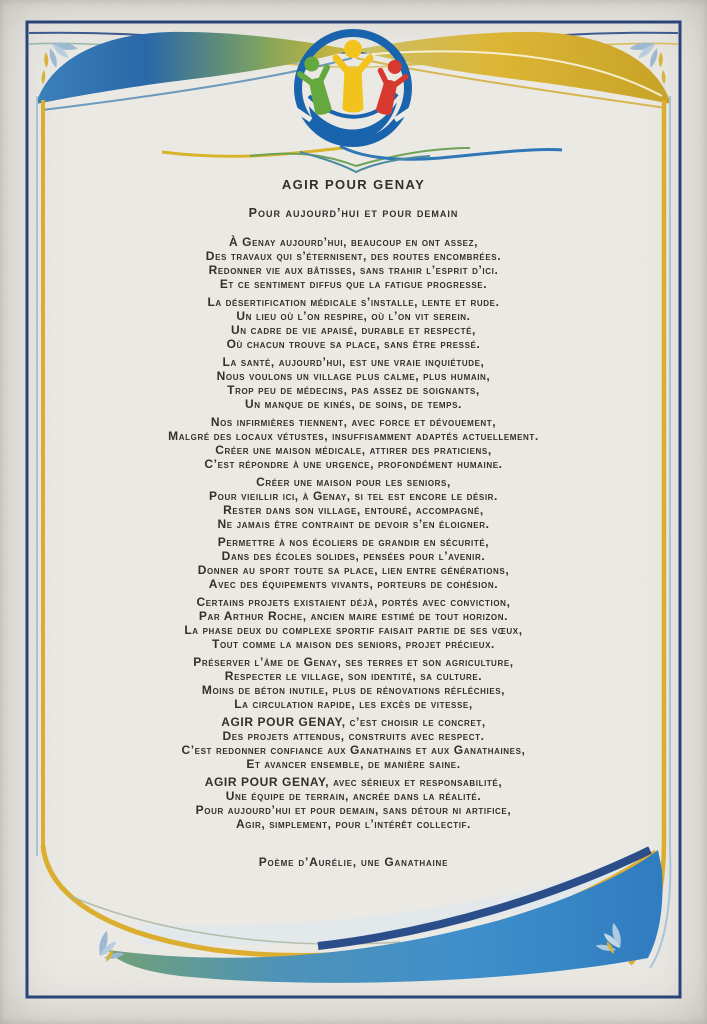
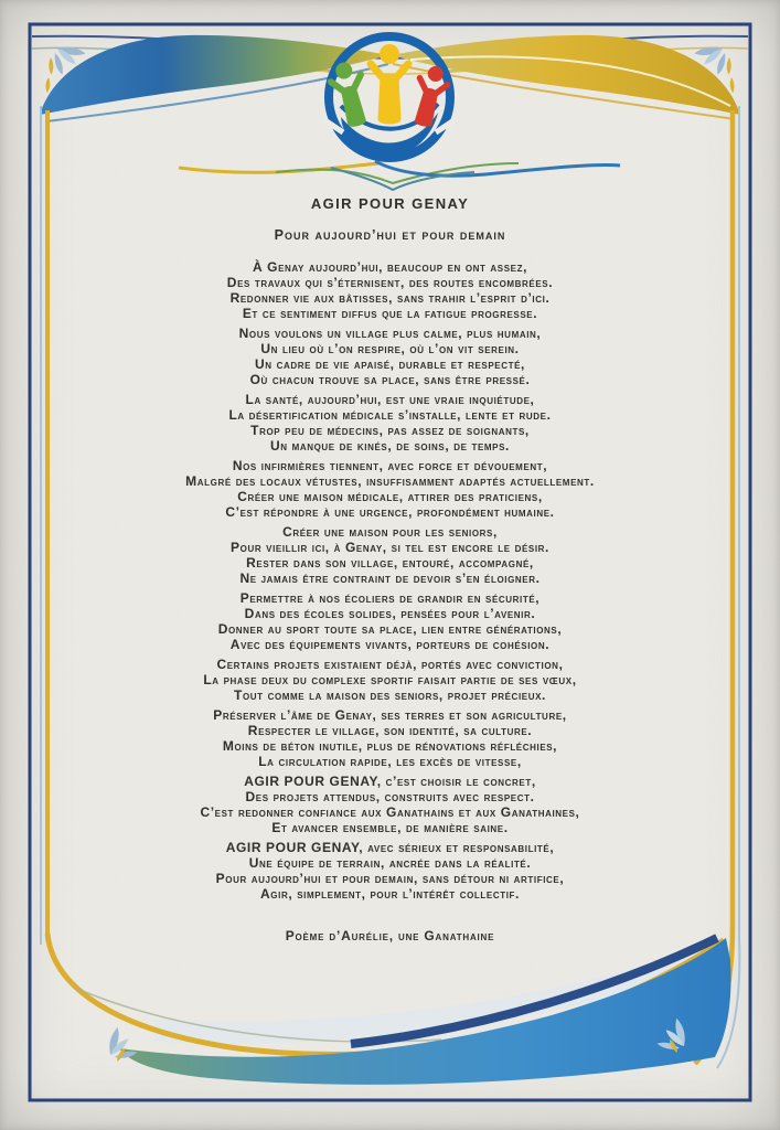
  AGIR POUR GENAY
  Pour aujourd’hui et pour demain
  À Genay aujourd’hui, beaucoup en ont assez,
  Des travaux qui s’éternisent, des routes encombrées.
  Redonner vie aux bâtisses, sans trahir l’esprit d’ici.
  Et ce sentiment diffus que la fatigue progresse.
- La désertification médicale s’installe, lente et rude.
+ Nous voulons un village plus calme, plus humain,
  Un lieu où l’on respire, où l’on vit serein.
  Un cadre de vie apaisé, durable et respecté,
  Où chacun trouve sa place, sans être pressé.
  La santé, aujourd’hui, est une vraie inquiétude,
- Nous voulons un village plus calme, plus humain,
+ La désertification médicale s’installe, lente et rude.
  Trop peu de médecins, pas assez de soignants,
  Un manque de kinés, de soins, de temps.
  Nos infirmières tiennent, avec force et dévouement,
  Malgré des locaux vétustes, insuffisamment adaptés actuellement.
  Créer une maison médicale, attirer des praticiens,
  C’est répondre à une urgence, profondément humaine.
  Créer une maison pour les seniors,
  Pour vieillir ici, à Genay, si tel est encore le désir.
  Rester dans son village, entouré, accompagné,
  Ne jamais être contraint de devoir s’en éloigner.
  Permettre à nos écoliers de grandir en sécurité,
  Dans des écoles solides, pensées pour l’avenir.
  Donner au sport toute sa place, lien entre générations,
  Avec des équipements vivants, porteurs de cohésion.
  Certains projets existaient déjà, portés avec conviction,
- Par Arthur Roche, ancien maire estimé de tout horizon.
  La phase deux du complexe sportif faisait partie de ses vœux,
  Tout comme la maison des seniors, projet précieux.
  Préserver l’âme de Genay, ses terres et son agriculture,
  Respecter le village, son identité, sa culture.
  Moins de béton inutile, plus de rénovations réfléchies,
  La circulation rapide, les excès de vitesse,
  AGIR POUR GENAY, c’est choisir le concret,
  Des projets attendus, construits avec respect.
  C’est redonner confiance aux Ganathains et aux Ganathaines,
  Et avancer ensemble, de manière saine.
  AGIR POUR GENAY, avec sérieux et responsabilité,
  Une équipe de terrain, ancrée dans la réalité.
  Pour aujourd’hui et pour demain, sans détour ni artifice,
  Agir, simplement, pour l’intérêt collectif.
  Poème d’Aurélie, une Ganathaine
